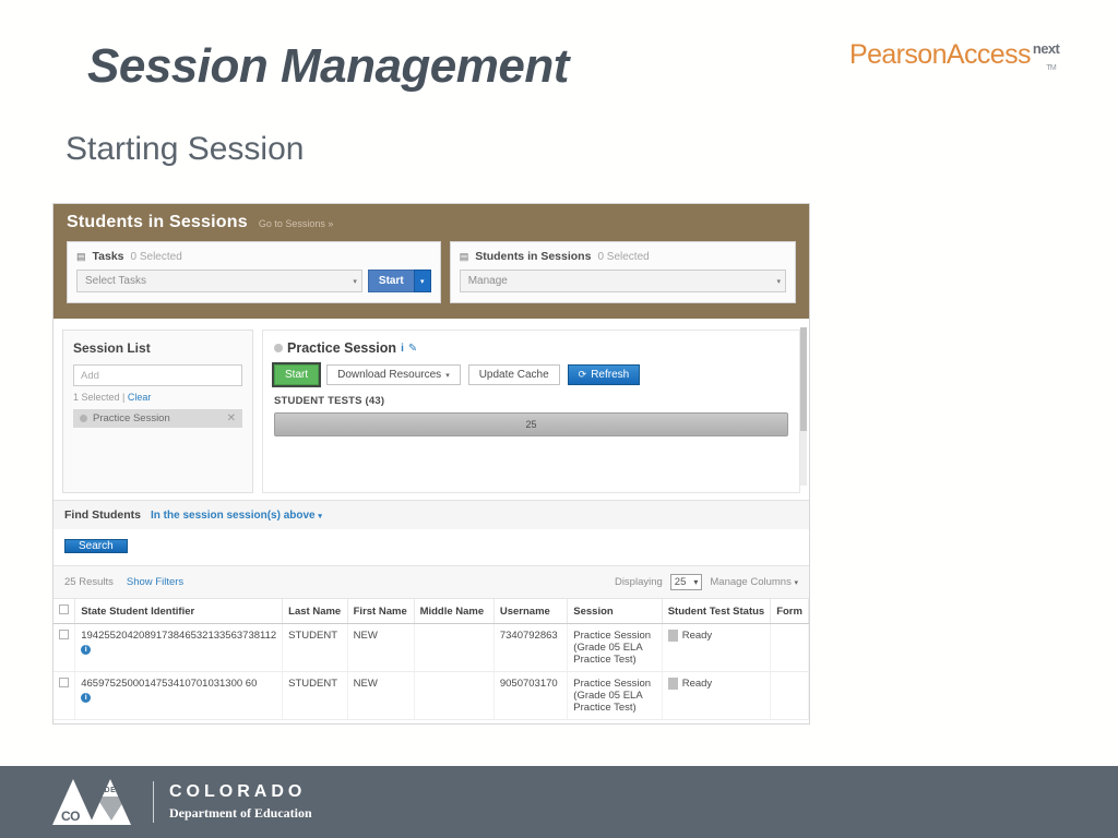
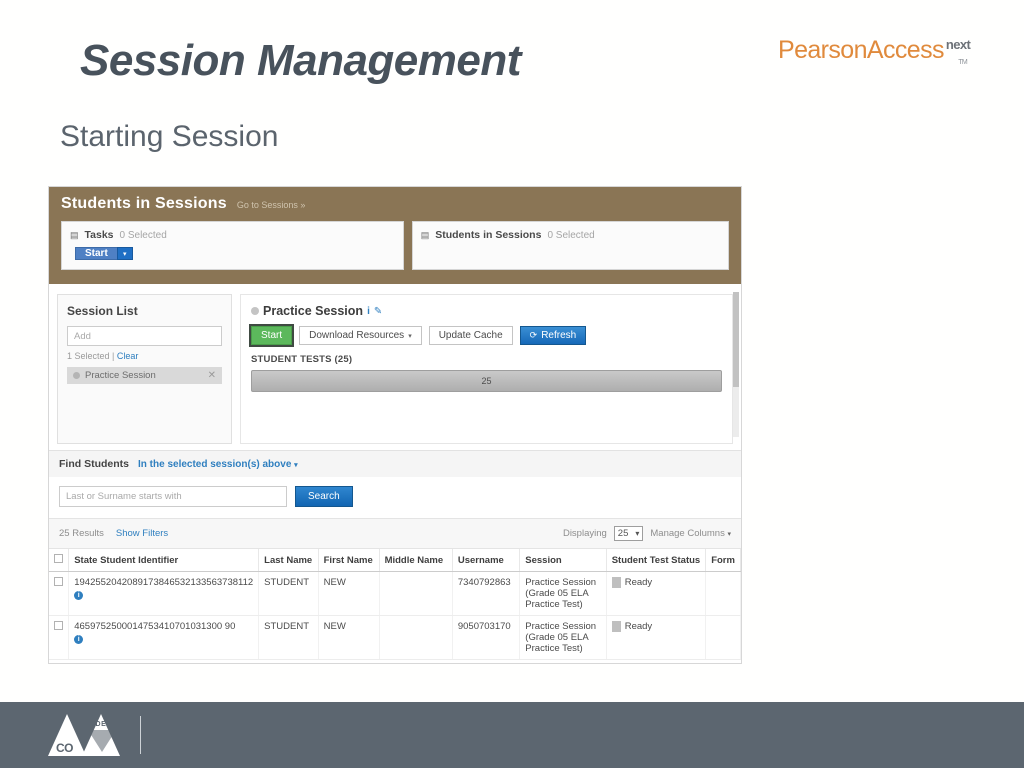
  Session Management
  Starting Session
  PearsonAccess next
  Students in Sessions
  Go to Sessions »
  ▤
  Tasks
  0 Selected
- Select Tasks
  Start
  ▤
  Students in Sessions
  0 Selected
- Manage
  Session List
  Add
  1 Selected | Clear
  Practice Session
  ✕
  Practice Session
  i
  ✎
  Start
  Download Resources
  Update Cache
  ⟳
  Refresh
- STUDENT TESTS (43)
+ STUDENT TESTS (25)
  25
  Find Students
- In the session session(s) above
+ In the selected session(s) above
+ Last or Surname starts with
  Search
  25 Results
  Show Filters
  Displaying
  25
  ▾
  Manage Columns
  	State Student Identifier	Last Name	First Name	Middle Name	Username	Session	Student Test Status	Form
  	1942552042089173846532133563738112	STUDENT	NEW		7340792863	Practice Session (Grade 05 ELA Practice Test)	Ready
- 	4659752500014753410701031300 60	STUDENT	NEW		9050703170	Practice Session (Grade 05 ELA Practice Test)	Ready
+ 	4659752500014753410701031300 90	STUDENT	NEW		9050703170	Practice Session (Grade 05 ELA Practice Test)	Ready
  CO
- COLORADO
- Department of Education
